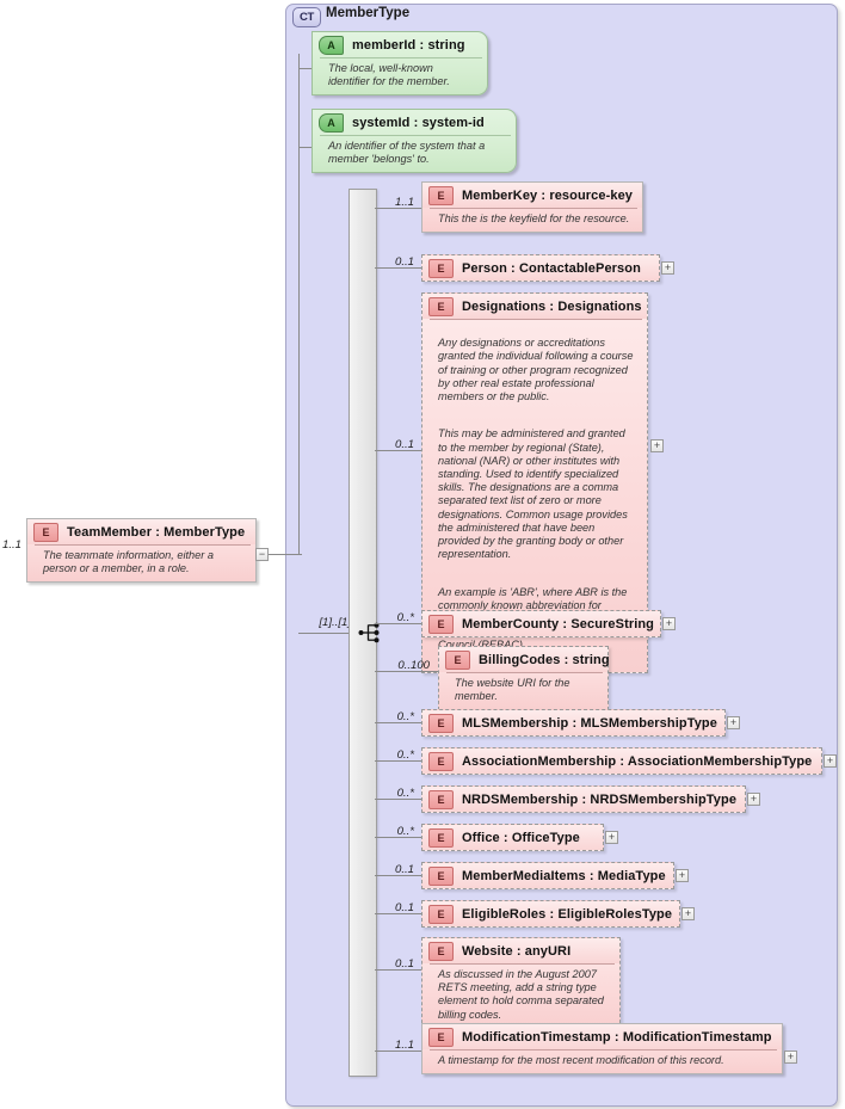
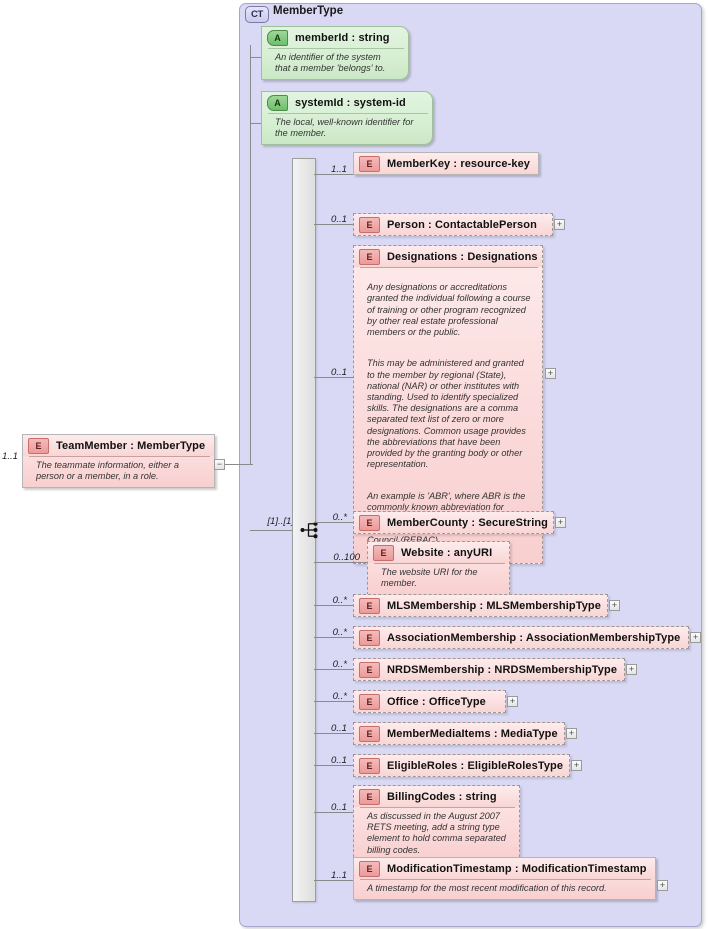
  CT
  MemberType
  1..1
  E
  TeamMember : MemberType
  The teammate information, either a person or a member, in a role.
  −
  A
  memberId : string
- The local, well-known identifier for the member.
+ An identifier of the system that a member 'belongs' to.
  A
  systemId : system-id
- An identifier of the system that a member 'belongs' to.
+ The local, well-known identifier for the member.
  [1]..[1
  1..1
  E
  MemberKey : resource-key
- This the is the keyfield for the resource.
  0..1
  E
  Person : ContactablePerson
  +
  0..1
  E
  Designations : Designations
  Any designations or accreditations granted the individual following a course of training or other program recognized by other real estate professional members or the public.
- This may be administered and granted to the member by regional (State), national (NAR) or other institutes with standing. Used to identify specialized skills. The designations are a comma separated text list of zero or more designations. Common usage provides the administered that have been provided by the granting body or other representation.
+ This may be administered and granted to the member by regional (State), national (NAR) or other institutes with standing. Used to identify specialized skills. The designations are a comma separated text list of zero or more designations. Common usage provides the abbreviations that have been provided by the granting body or other representation.
  +
  0..*
  E
  MemberCounty : SecureString
  +
  0..100
  E
- BillingCodes : string
+ Website : anyURI
  The website URI for the member.
  0..*
  E
  MLSMembership : MLSMembershipType
  +
  0..*
  E
  AssociationMembership : AssociationMembershipType
  +
  0..*
  E
  NRDSMembership : NRDSMembershipType
  +
  0..*
  E
  Office : OfficeType
  +
  0..1
  E
  MemberMediaItems : MediaType
  +
  0..1
  E
  EligibleRoles : EligibleRolesType
  +
  0..1
  E
- Website : anyURI
+ BillingCodes : string
  As discussed in the August 2007 RETS meeting, add a string type element to hold comma separated billing codes.
  1..1
  E
  ModificationTimestamp : ModificationTimestamp
  A timestamp for the most recent modification of this record.
  +
